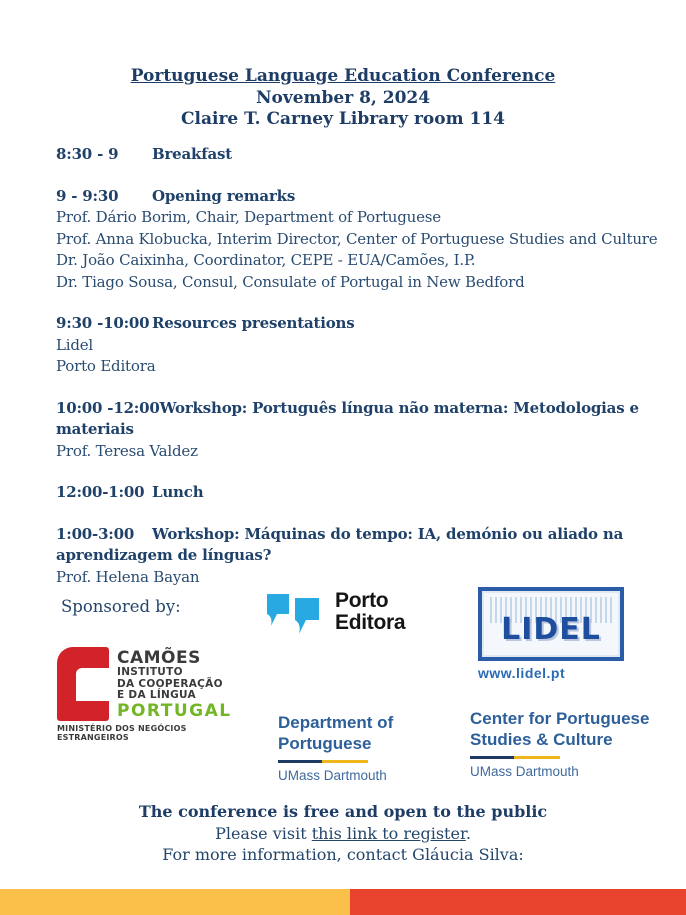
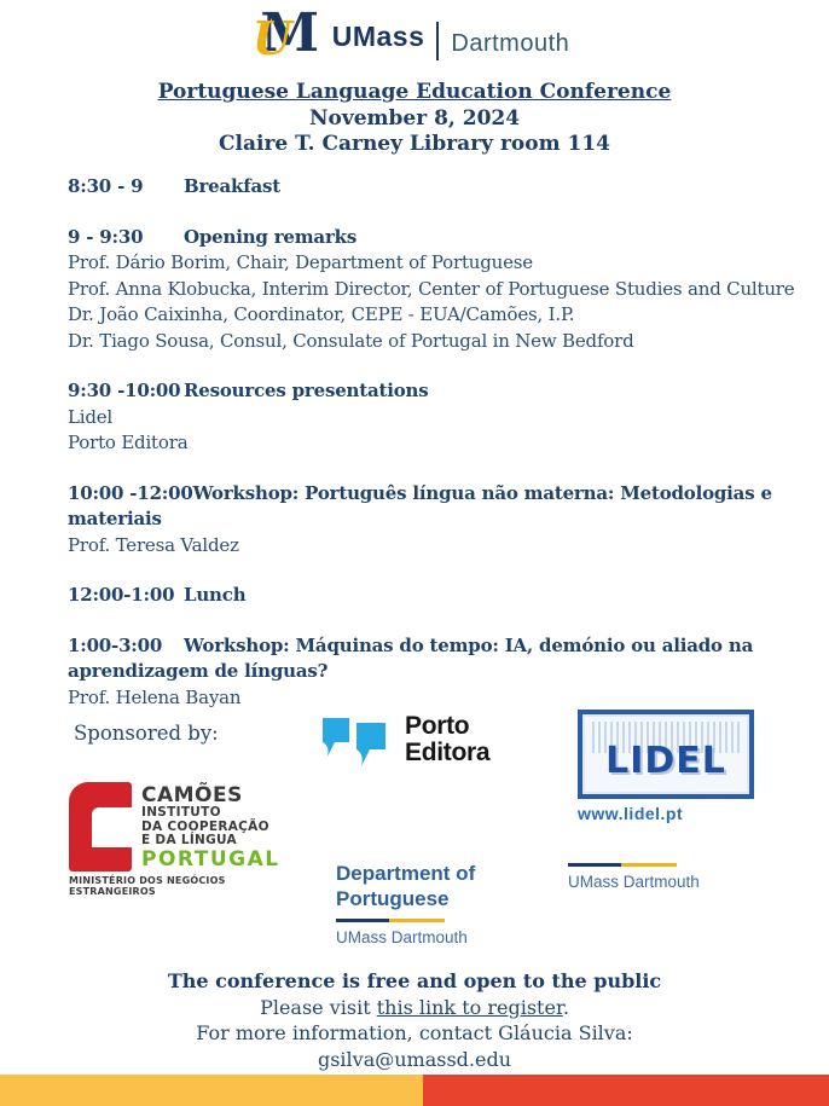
+ M
+ U
+ UMass
+ Dartmouth
  Portuguese Language Education Conference
  November 8, 2024
  Claire T. Carney Library room 114
  8:30 - 9 Breakfast
  9 - 9:30 Opening remarks
  Prof. Dário Borim, Chair, Department of Portuguese
  Prof. Anna Klobucka, Interim Director, Center of Portuguese Studies and Culture
  Dr. João Caixinha, Coordinator, CEPE - EUA/Camões, I.P.
  Dr. Tiago Sousa, Consul, Consulate of Portugal in New Bedford
  9:30 -10:00 Resources presentations
  Lidel
  Porto Editora
  10:00 -12:00Workshop: Português língua não materna: Metodologias e materiais
  Prof. Teresa Valdez
  12:00-1:00 Lunch
  1:00-3:00 Workshop: Máquinas do tempo: IA, demónio ou aliado na aprendizagem de línguas?
  Prof. Helena Bayan
  Sponsored by:
  Porto
  Editora
  LIDEL
  www.lidel.pt
  CAMÕES
  INSTITUTO
  DA COOPERAÇÃO
  E DA LÍNGUA
  PORTUGAL
  MINISTÉRIO DOS NEGÓCIOS ESTRANGEIROS
  Department of
  Portuguese
  UMass Dartmouth
- Center for Portuguese
- Studies & Culture
  UMass Dartmouth
  The conference is free and open to the public
  Please visit this link to register.
  For more information, contact Gláucia Silva:
+ gsilva@umassd.edu
